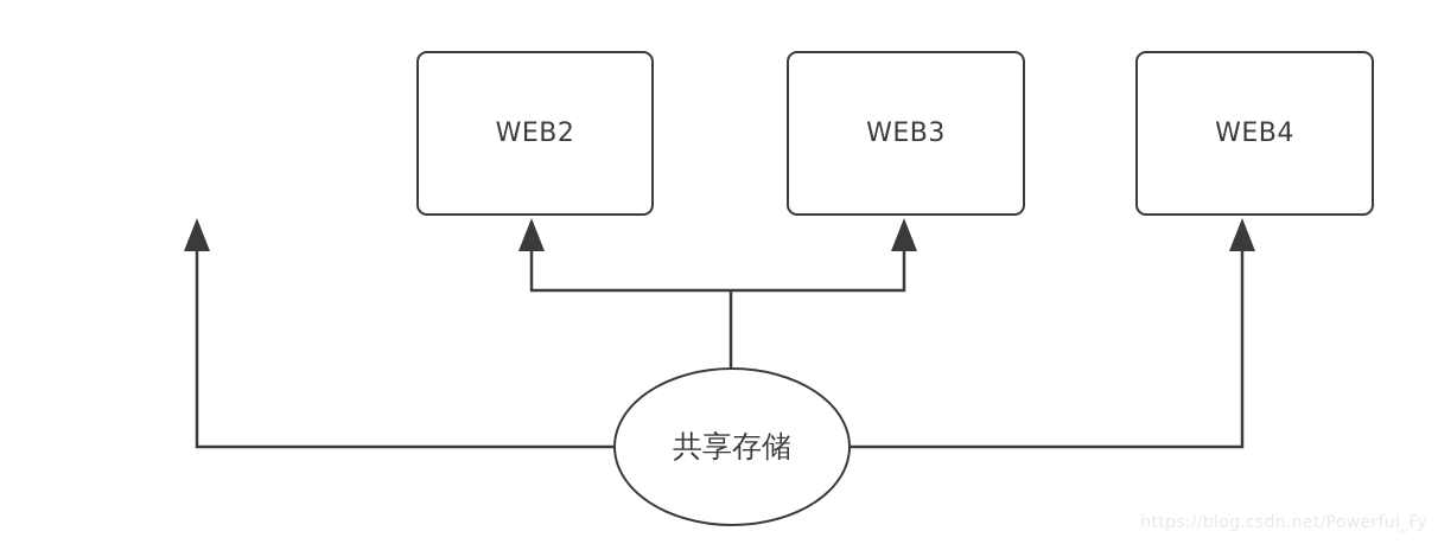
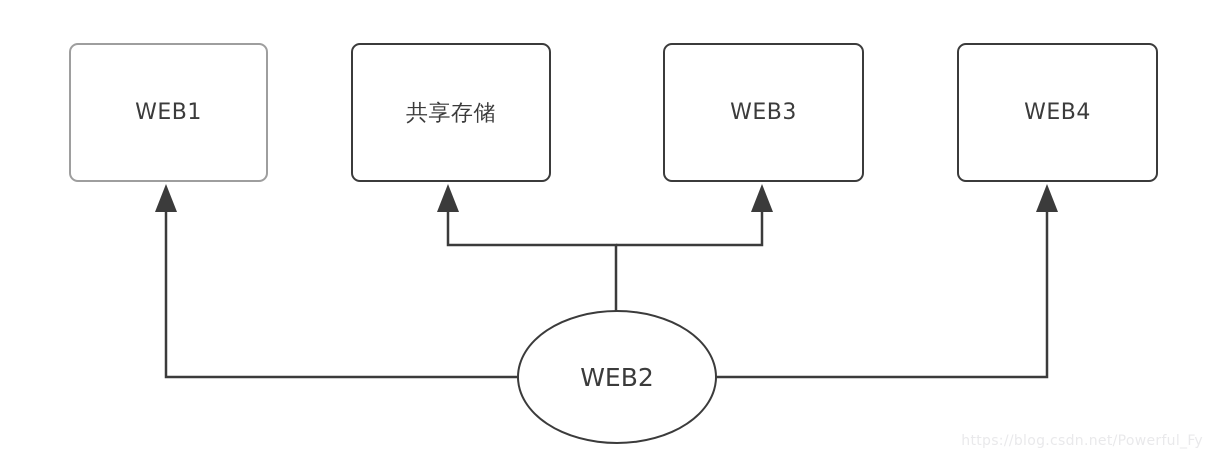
+ WEB1
- WEB2
+ 共享存储
  WEB3
  WEB4
- 共享存储
+ WEB2
